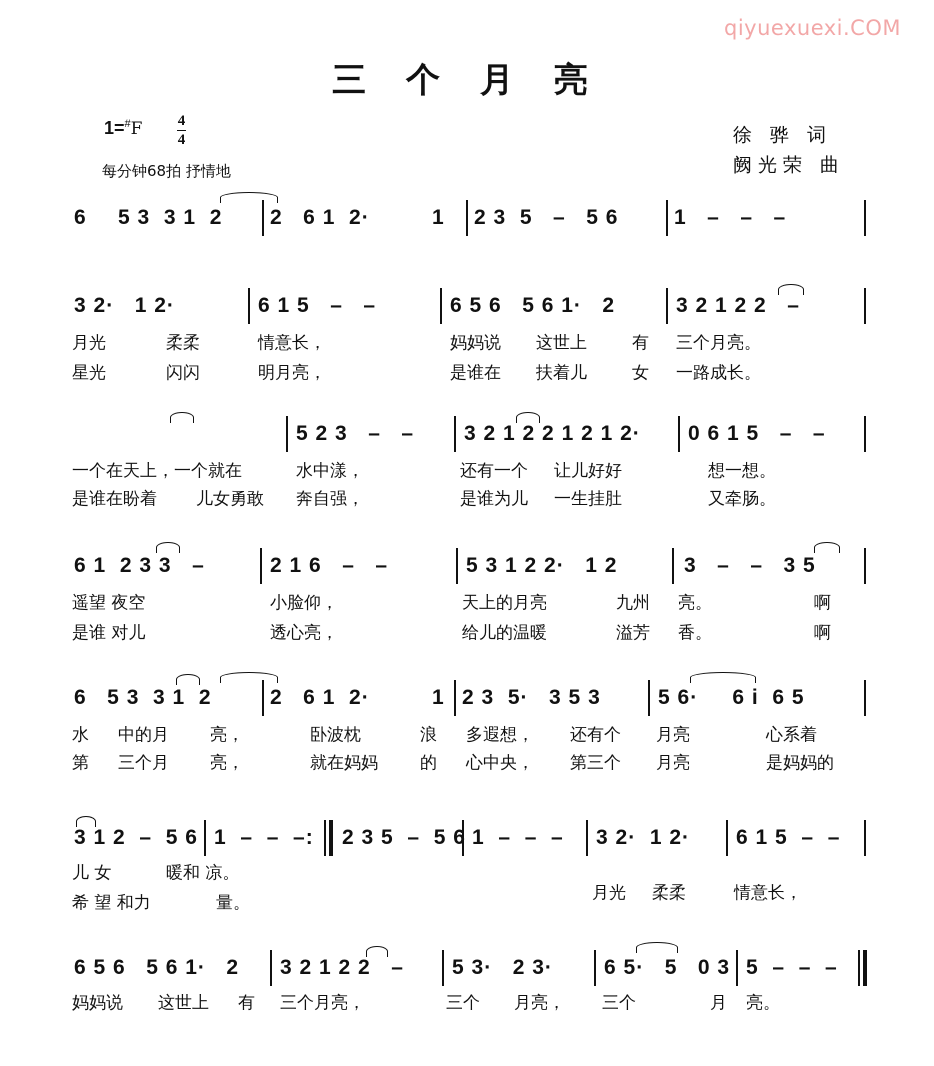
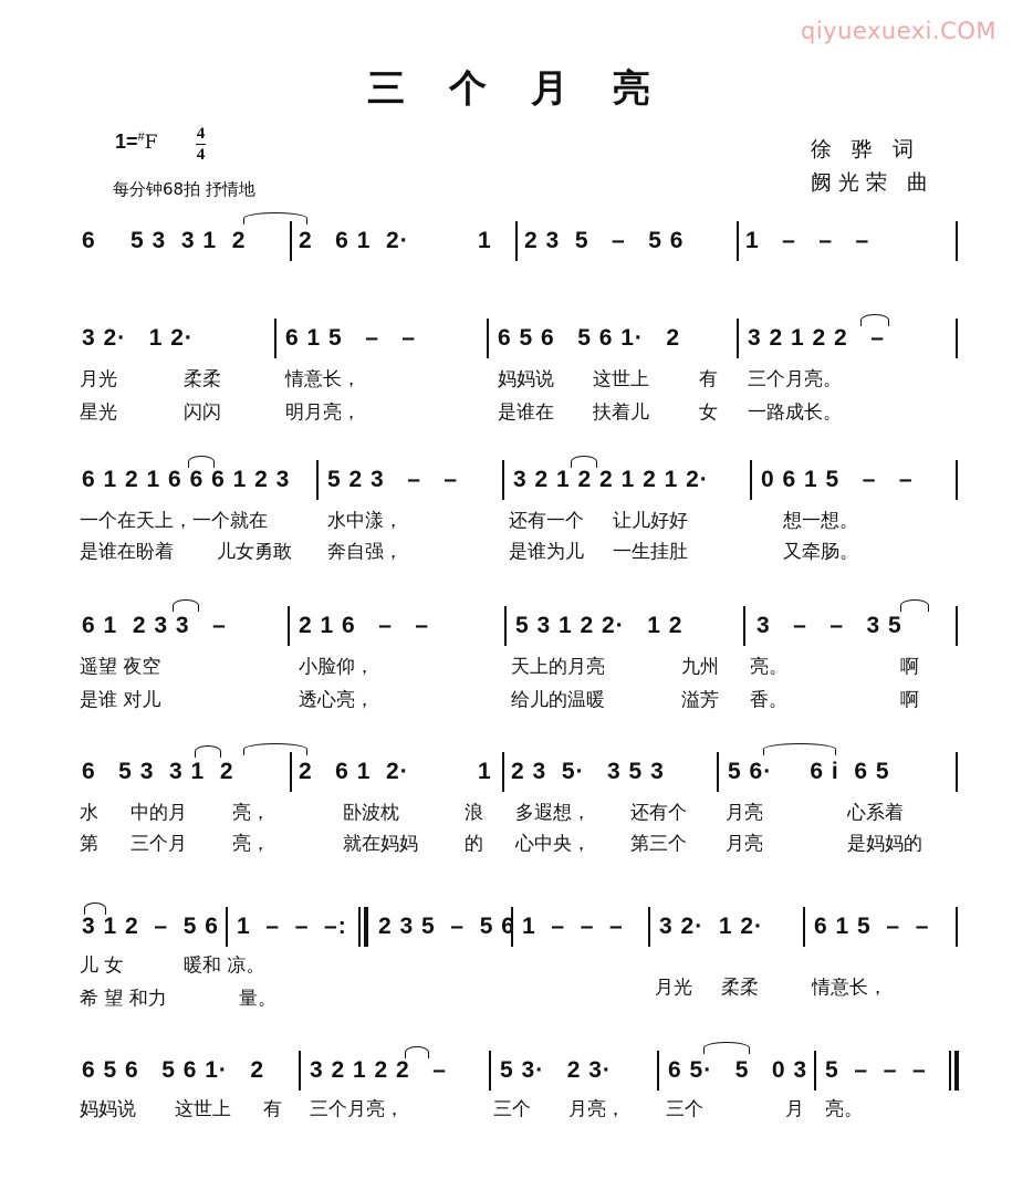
  qiyuexuexi.COM
  三 个 月 亮
  1=#F
  4 4
  每分钟68拍 抒情地
  徐 骅 词
  阙光荣 曲
  6
  5 3 3 1 2
  2 6 1 2·
  1
  2 3 5 – 5 6
  1 – – –
  3 2· 1 2·
  6 1 5 – –
  6 5 6 5 6 1· 2
  3 2 1 2 2 –
  月光
  柔柔
  情意长，
  妈妈说
  这世上
  有
  三个月亮。
  星光
  闪闪
  明月亮，
  是谁在
  扶着儿
  女
  一路成长。
+ 6 1 2 1 6 6 6 1 2 3
  5 2 3 – –
  3 2 1 2 2 1 2 1 2·
  0 6 1 5 – –
  一个在天上，一个就在
  水中漾，
  还有一个
  让儿好好
  想一想。
  是谁在盼着
  儿女勇敢
  奔自强，
  是谁为儿
  一生挂肚
  又牵肠。
  6 1 2 3 3 –
  2 1 6 – –
  5 3 1 2 2· 1 2
  3 – – 3 5
  遥望 夜空
  小脸仰，
  天上的月亮
  九州
  亮。
  啊
  是谁 对儿
  透心亮，
  给儿的温暖
  溢芳
  香。
  啊
  6 5 3 3 1 2
  2 6 1 2·
  1
  2 3 5· 3 5 3
  5 6· 6 i 6 5
  水
  中的月
  亮，
  卧波枕
  浪
  多遐想，
  还有个
  月亮
  心系着
  第
  三个月
  亮，
  就在妈妈
  的
  心中央，
  第三个
  月亮
  是妈妈的
  3 1 2 – 5 6
  1 – – –:
  2 3 5 – 5 6
  1 – – –
  3 2· 1 2·
  6 1 5 – –
  儿 女
  暖和 凉。
  希 望 和力
  量。
  月光
  柔柔
  情意长，
  6 5 6 5 6 1· 2
  3 2 1 2 2 –
  5 3· 2 3·
  6 5· 5 0 3
  5 – – –
  妈妈说
  这世上
  有
  三个月亮，
  三个
  月亮，
  三个
  月
  亮。
